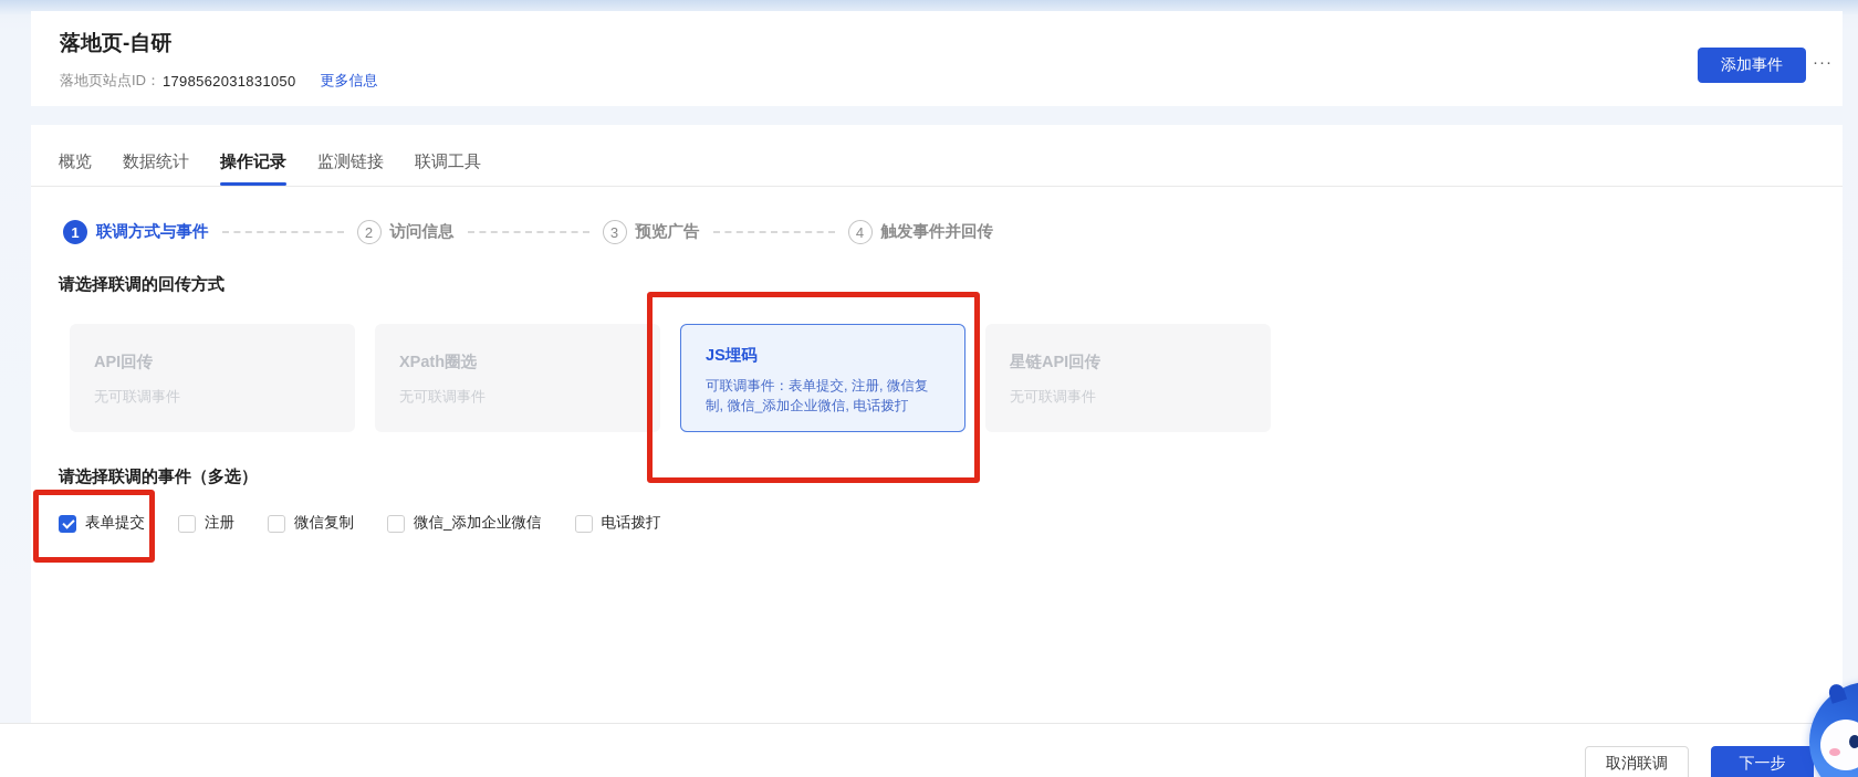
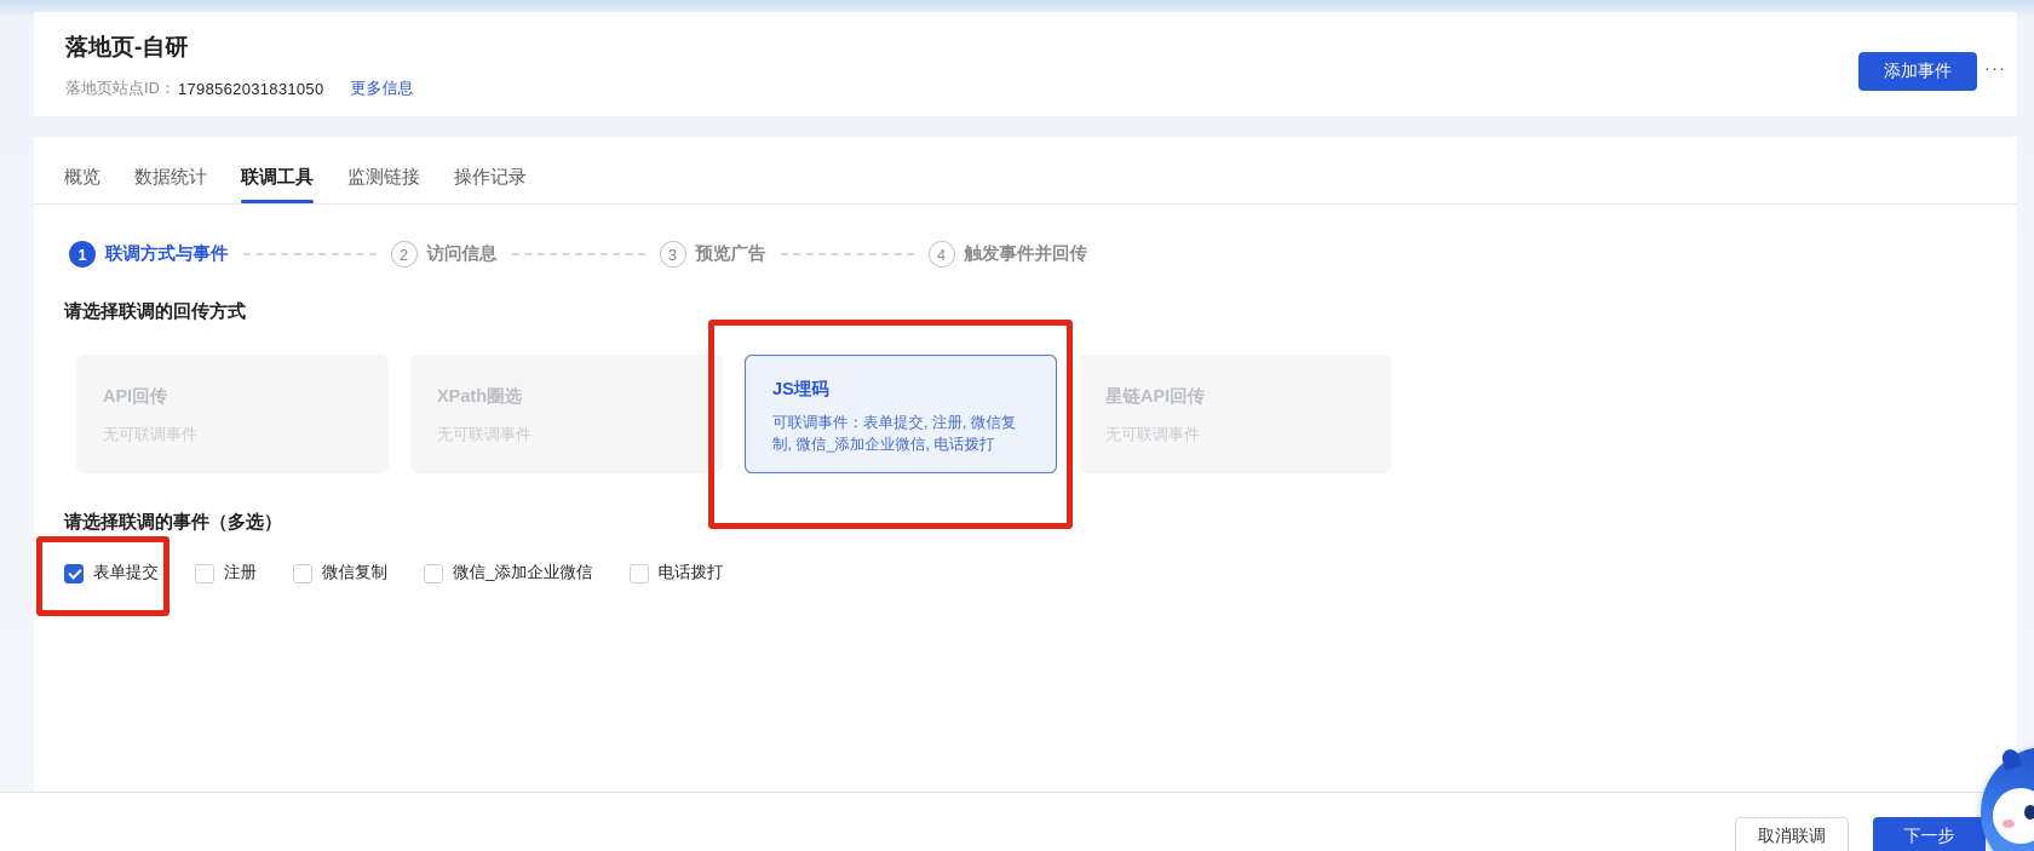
  落地页-自研
  落地页站点ID：
  1798562031831050
  更多信息
  添加事件
  ···
  概览
  数据统计
- 操作记录
+ 联调工具
  监测链接
- 联调工具
+ 操作记录
  1
  联调方式与事件
  2
  访问信息
  3
  预览广告
  4
  触发事件并回传
  请选择联调的回传方式
  API回传
  无可联调事件
  XPath圈选
  无可联调事件
  JS埋码
  可联调事件：表单提交, 注册, 微信复制, 微信_添加企业微信, 电话拨打
  星链API回传
  无可联调事件
  请选择联调的事件（多选）
  表单提交
  注册
  微信复制
  微信_添加企业微信
  电话拨打
  取消联调
  下一步
